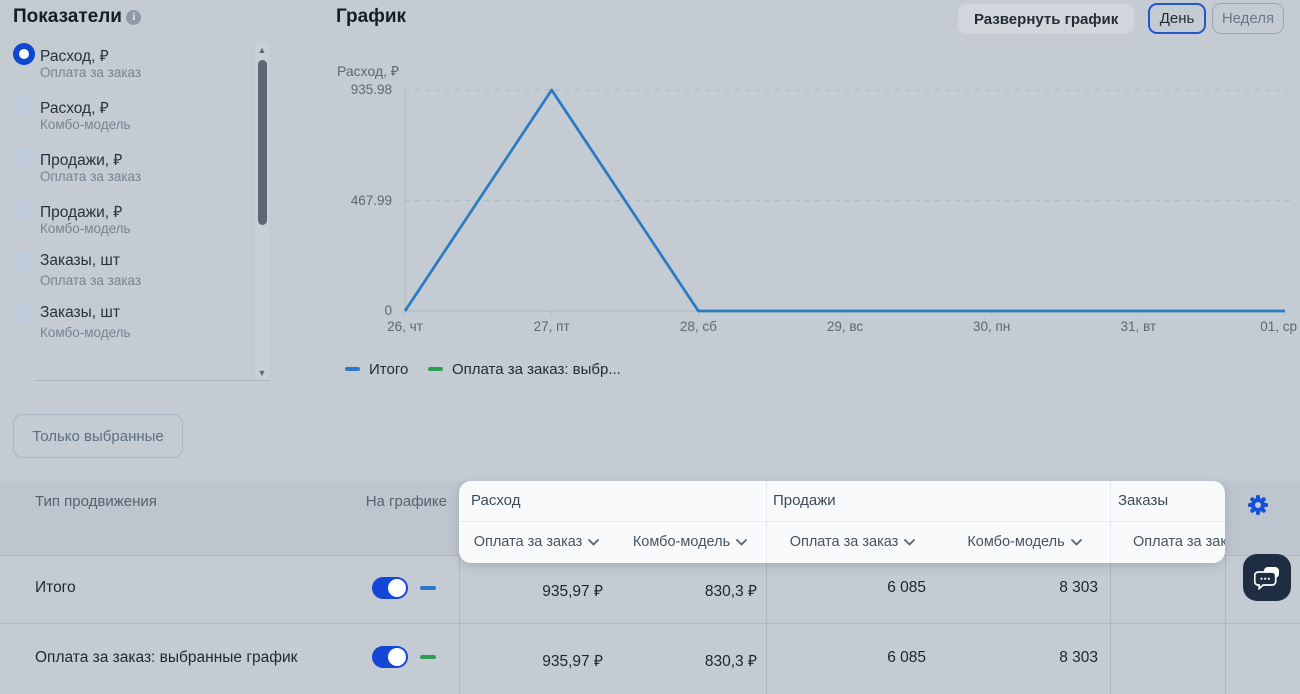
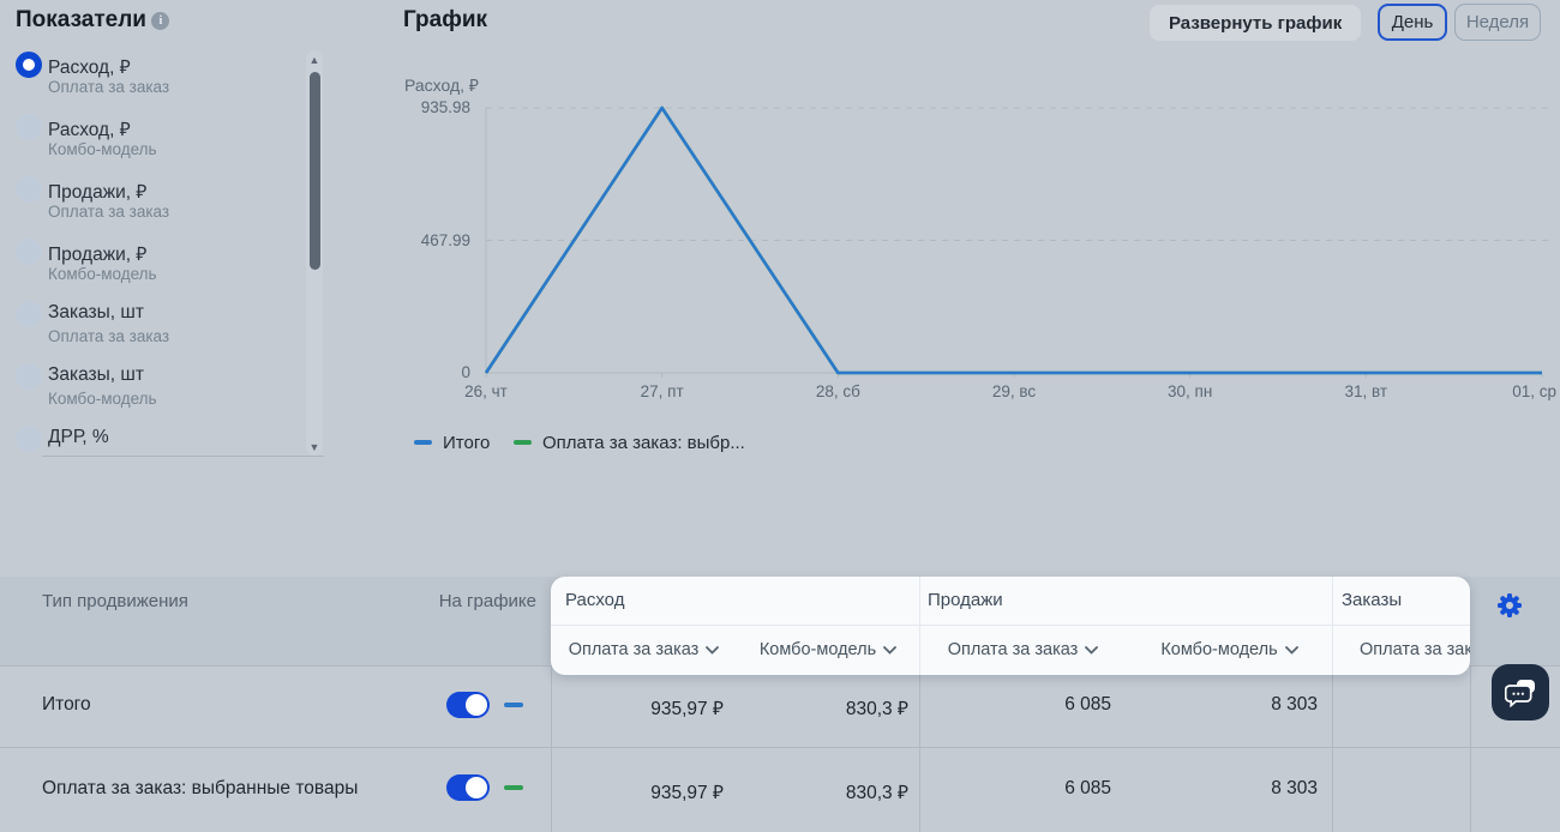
  Показатели i
  Расход, ₽
  Оплата за заказ
  Расход, ₽
  Комбо-модель
  Продажи, ₽
  Оплата за заказ
  Продажи, ₽
  Комбо-модель
  Заказы, шт
  Оплата за заказ
  Заказы, шт
  Комбо-модель
+ ДРР, %
  ▲
  ▼
- Только выбранные
  График
  Развернуть график
  День
  Неделя
  Расход, ₽
  935.98
  467.99
  0
  26, чт
  27, пт
  28, сб
  29, вс
  30, пн
  31, вт
  01, ср
  Итого
  Оплата за заказ: выбр...
  Тип продвижения
  На графике
  Расход
  Продажи
  Заказы
  Оплата за заказ
  Комбо-модель
  Оплата за заказ
  Комбо-модель
  Оплата за зак
  Итого
  935,97 ₽
  830,3 ₽
  6 085
  8 303
- Оплата за заказ: выбранные график
+ Оплата за заказ: выбранные товары
  935,97 ₽
  830,3 ₽
  6 085
  8 303
